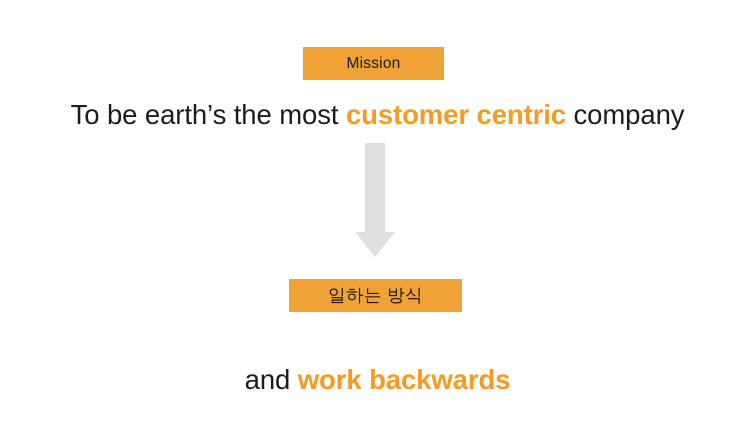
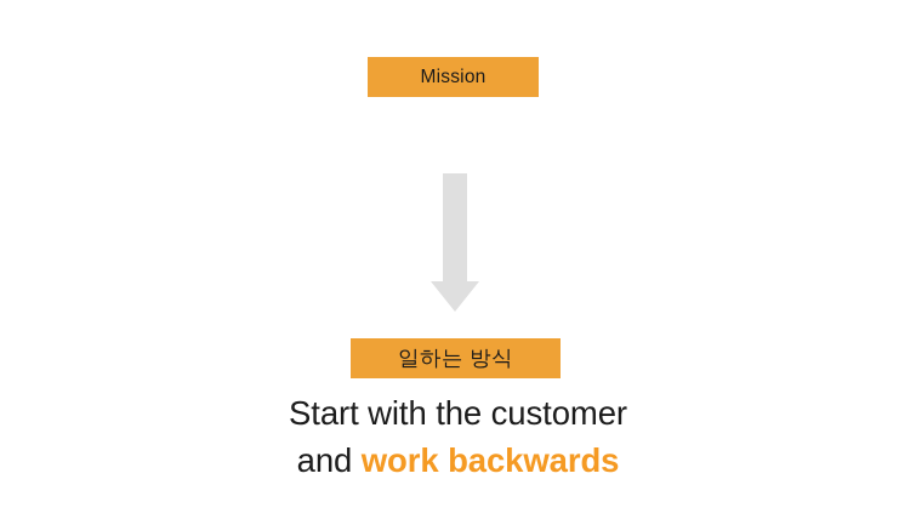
  Mission
- To be earth’s the most customer centric company
  일하는 방식
+ Start with the customer
  and work backwards
